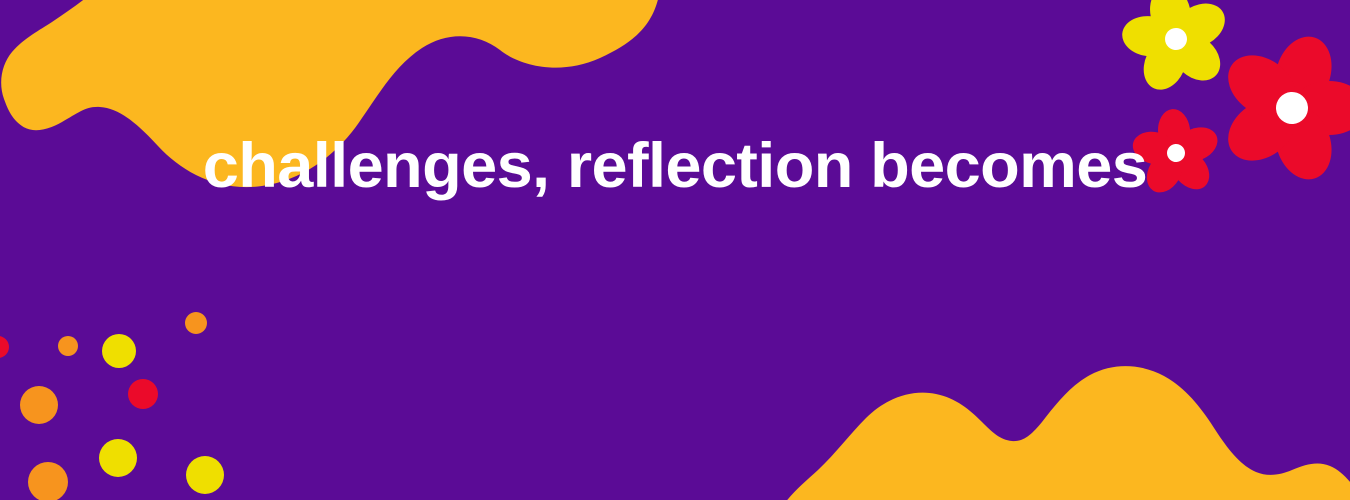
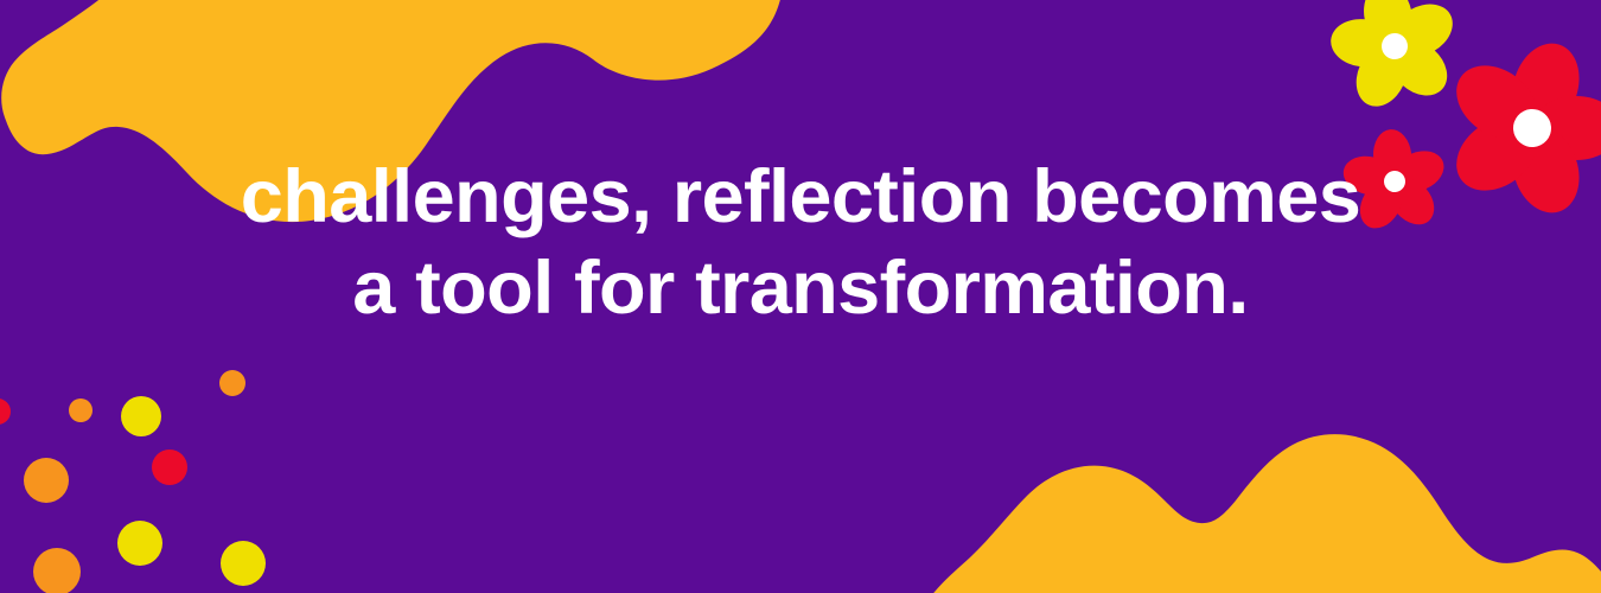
  challenges, reflection becomes
+ a tool for transformation.
